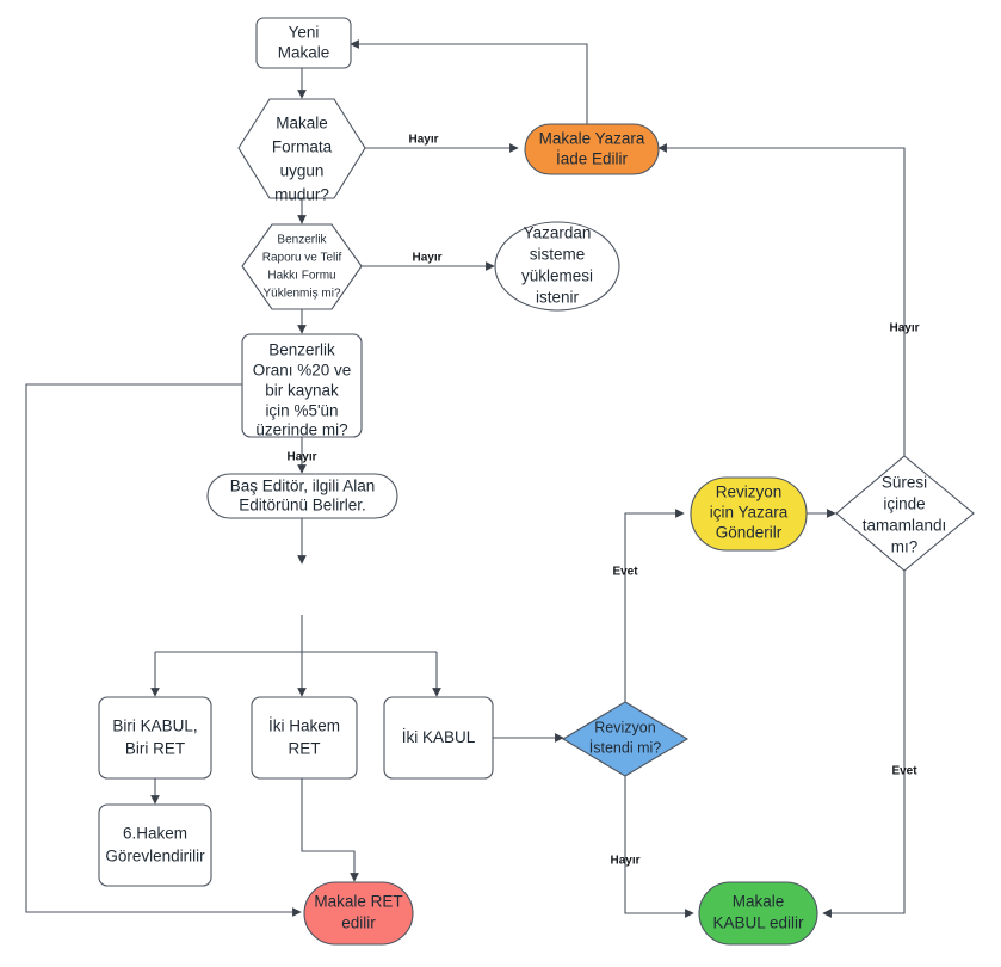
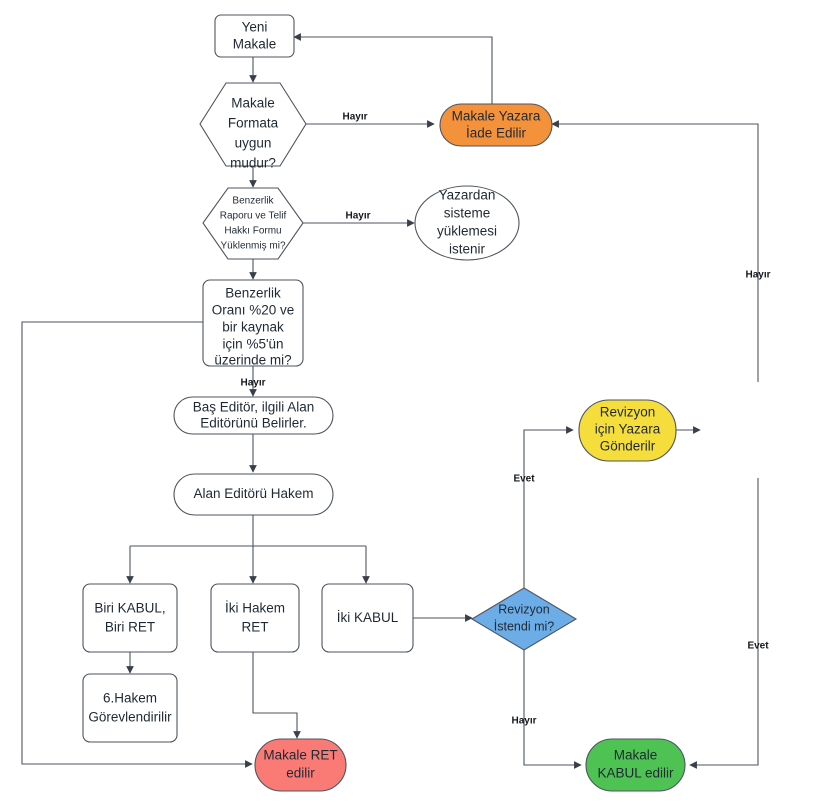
  Hayır
  Hayır
  Hayır
  Evet
  Hayır
  Hayır
  Evet
  Yeni
  Makale
  Makale
  Formata
  uygun
  mudur?
  Makale Yazara
  İade Edilir
  Benzerlik
  Raporu ve Telif
  Hakkı Formu
  Yüklenmiş mi?
  Yazardan
  sisteme
  yüklemesi
  istenir
  Benzerlik
  Oranı %20 ve
  bir kaynak
  için %5'ün
  üzerinde mi?
  Baş Editör, ilgili Alan
  Editörünü Belirler.
+ Alan Editörü Hakem
  Biri KABUL,
  Biri RET
  İki Hakem
  RET
  İki KABUL
  6.Hakem
  Görevlendirilir
  Makale RET
  edilir
  Revizyon
  İstendi mi?
  Revizyon
  için Yazara
  Gönderilr
- Süresi
- içinde
- tamamlandı
- mı?
  Makale
  KABUL edilir
